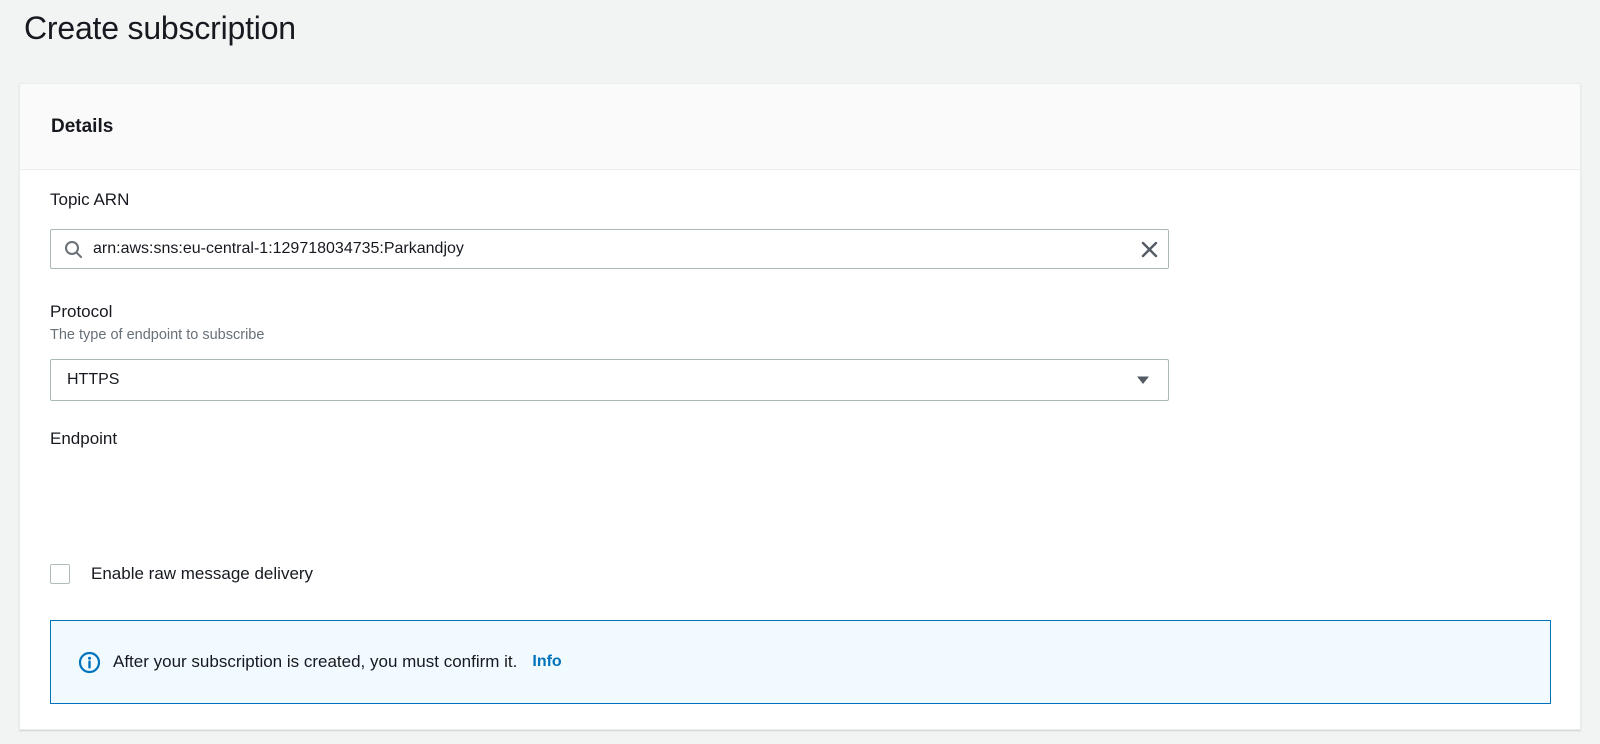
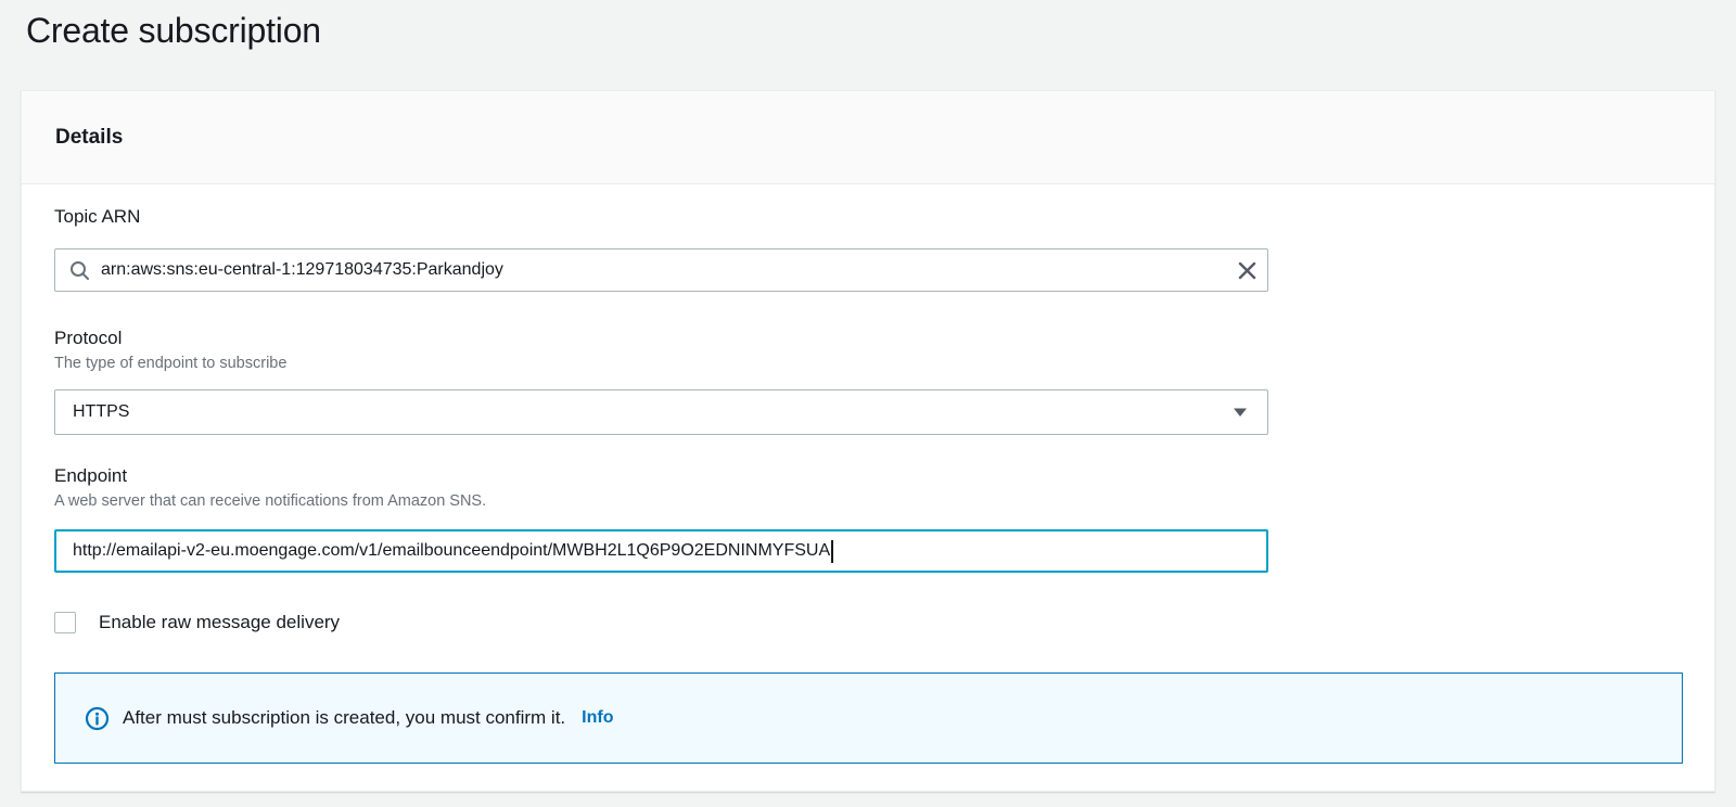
  Create subscription
  Details
  Topic ARN
  arn:aws:sns:eu-central-1:129718034735:Parkandjoy
  Protocol
  The type of endpoint to subscribe
  HTTPS
  Endpoint
+ A web server that can receive notifications from Amazon SNS.
+ http://emailapi-v2-eu.moengage.com/v1/emailbounceendpoint/MWBH2L1Q6P9O2EDNINMYFSUA
  Enable raw message delivery
- After your subscription is created, you must confirm it.
+ After must subscription is created, you must confirm it.
  Info
